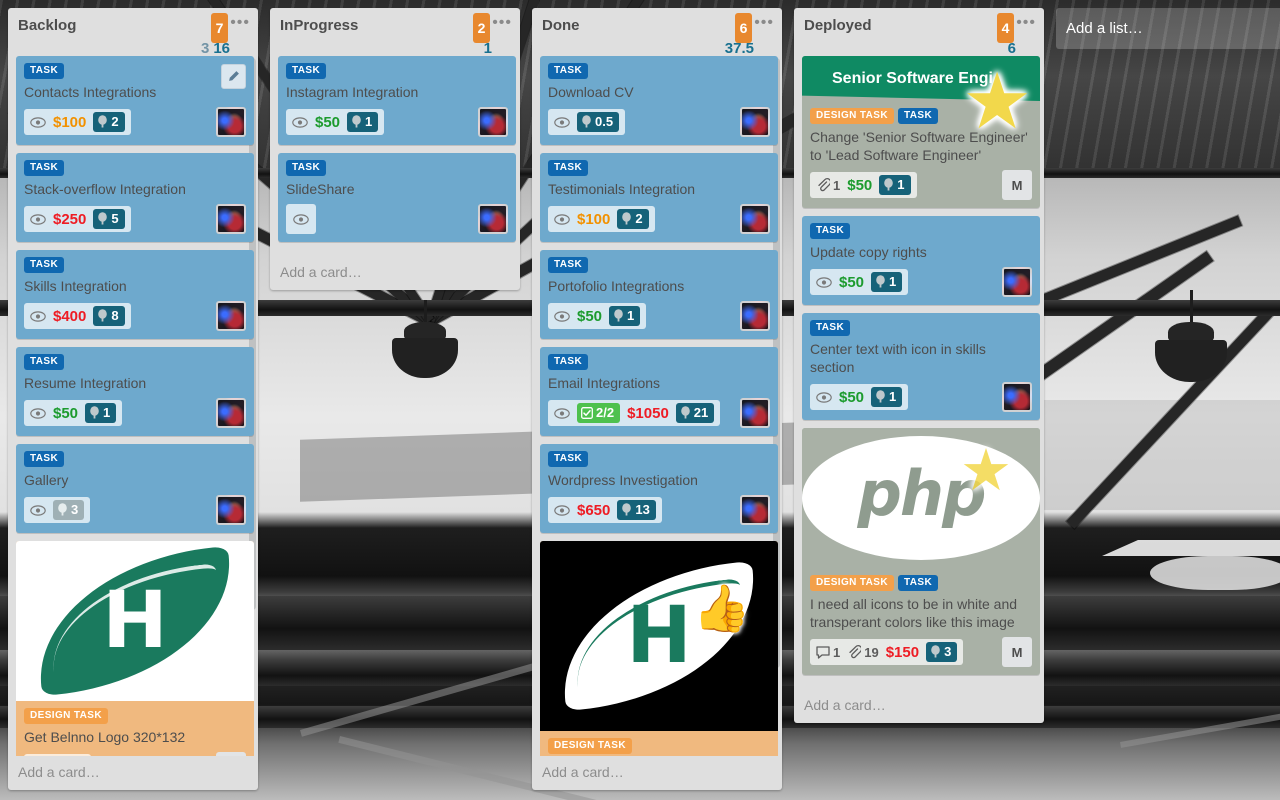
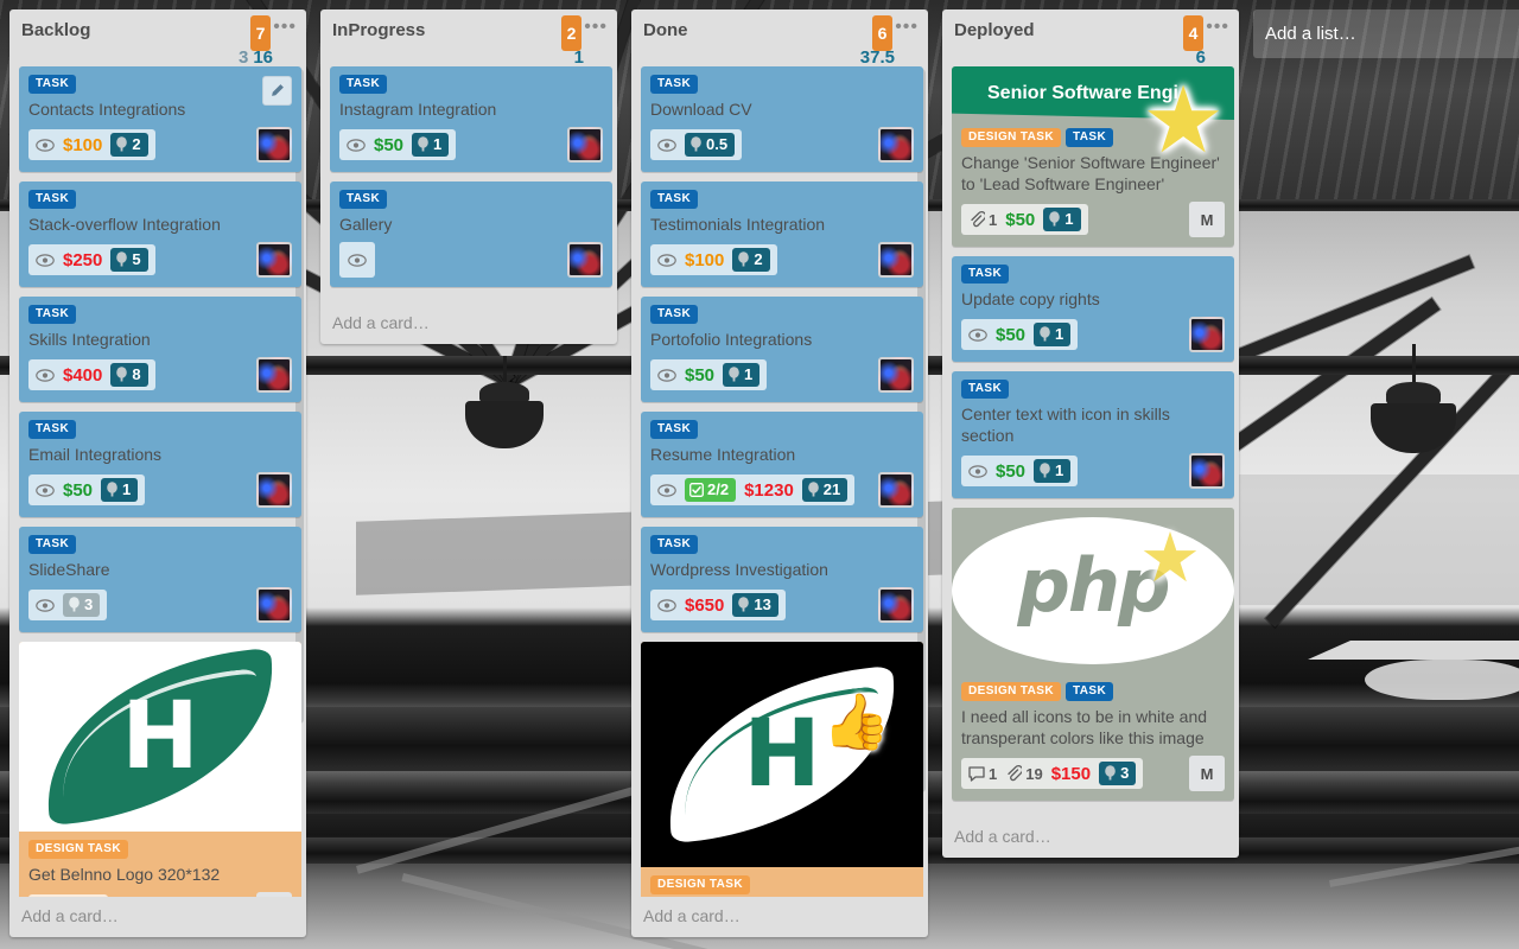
  Backlog
  7
  •••
  3
  16
  TASK
  Contacts Integrations
  $100
  2
  TASK
  Stack-overflow Integration
  $250
  5
  TASK
  Skills Integration
  $400
  8
  TASK
- Resume Integration
+ Email Integrations
  $50
  1
  TASK
- Gallery
+ SlideShare
  3
  H
  DESIGN TASK
  Get Belnno Logo 320*132
  Add a card…
  InProgress
  2
  •••
  1
  TASK
  Instagram Integration
  $50
  1
  TASK
- SlideShare
+ Gallery
  Add a card…
  Done
  6
  •••
  37.5
  TASK
  Download CV
  0.5
  TASK
  Testimonials Integration
  $100
  2
  TASK
  Portofolio Integrations
  $50
  1
  TASK
- Email Integrations
+ Resume Integration
  2/2
- $1050
+ $1230
  21
  TASK
  Wordpress Investigation
  $650
  13
  H
  👍
  DESIGN TASK
  Add a card…
  Deployed
  4
  •••
  6
  Senior Software Engi
  ★
  DESIGN TASK
  TASK
  Change 'Senior Software Engineer' to 'Lead Software Engineer'
  1
  $50
  1
  M
  TASK
  Update copy rights
  $50
  1
  TASK
  Center text with icon in skills section
  $50
  1
  php
  ★
  DESIGN TASK
  TASK
  I need all icons to be in white and transperant colors like this image
  1
  19
  $150
  3
  M
  Add a card…
  Add a list…
